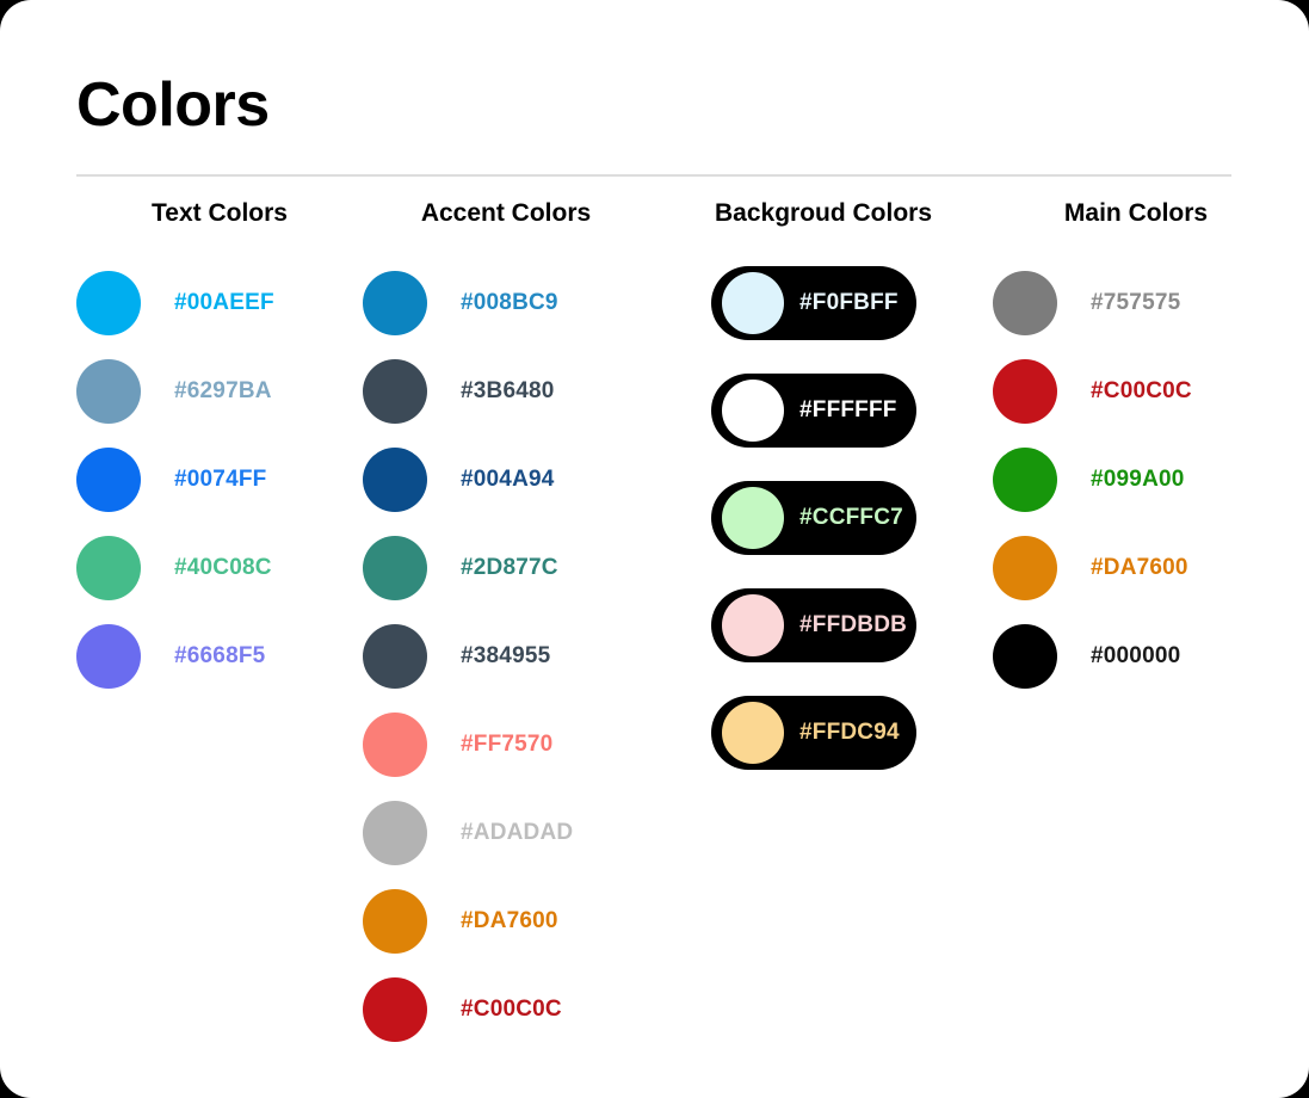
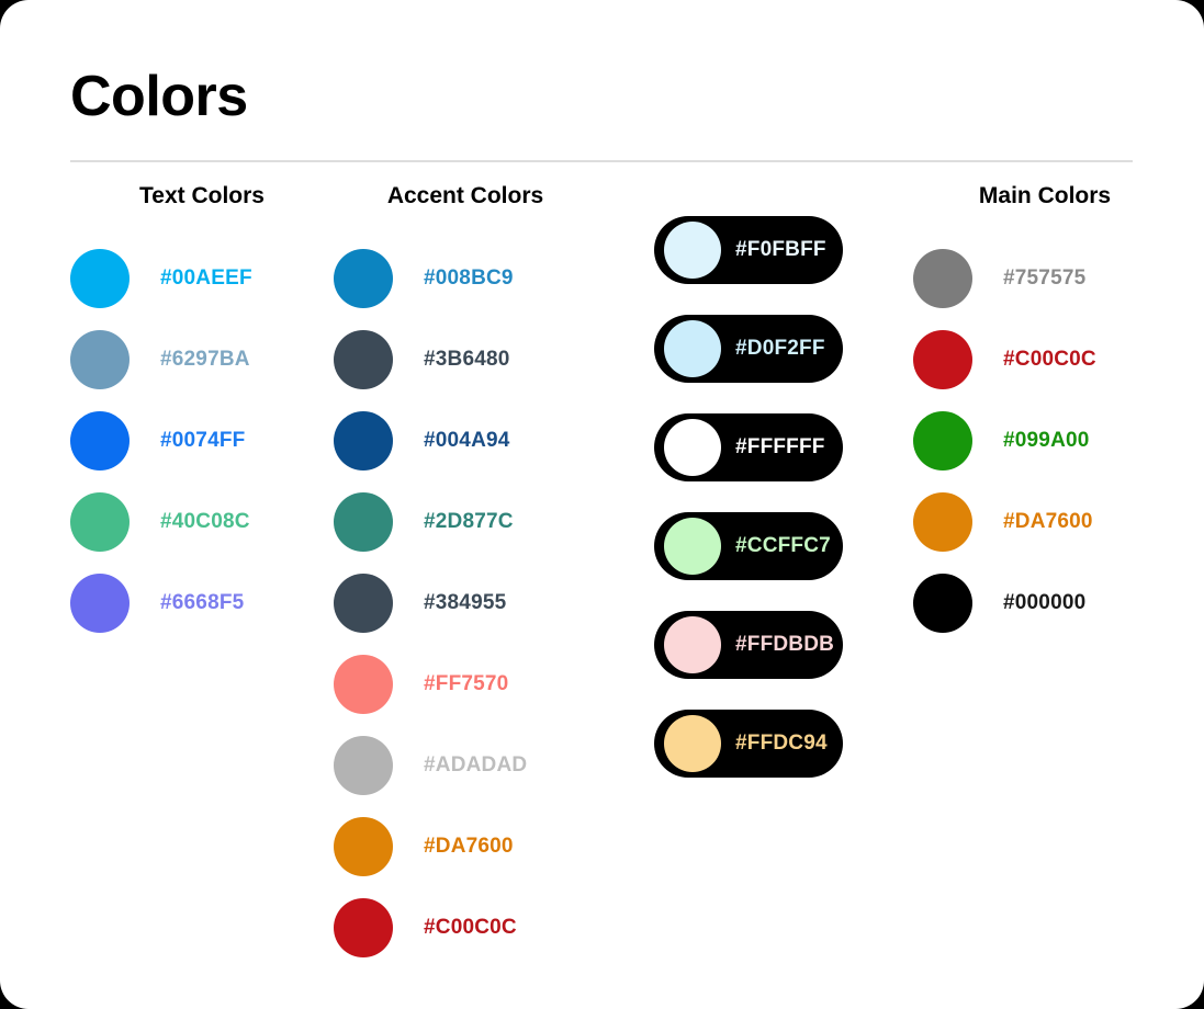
  Colors
  Text Colors
  #00AEEF
  #6297BA
  #0074FF
  #40C08C
  #6668F5
  Accent Colors
  #008BC9
  #3B6480
  #004A94
  #2D877C
  #384955
  #FF7570
  #ADADAD
  #DA7600
  #C00C0C
- Backgroud Colors
  #F0FBFF
+ #D0F2FF
  #FFFFFF
  #CCFFC7
  #FFDBDB
  #FFDC94
  Main Colors
  #757575
  #C00C0C
  #099A00
  #DA7600
  #000000
